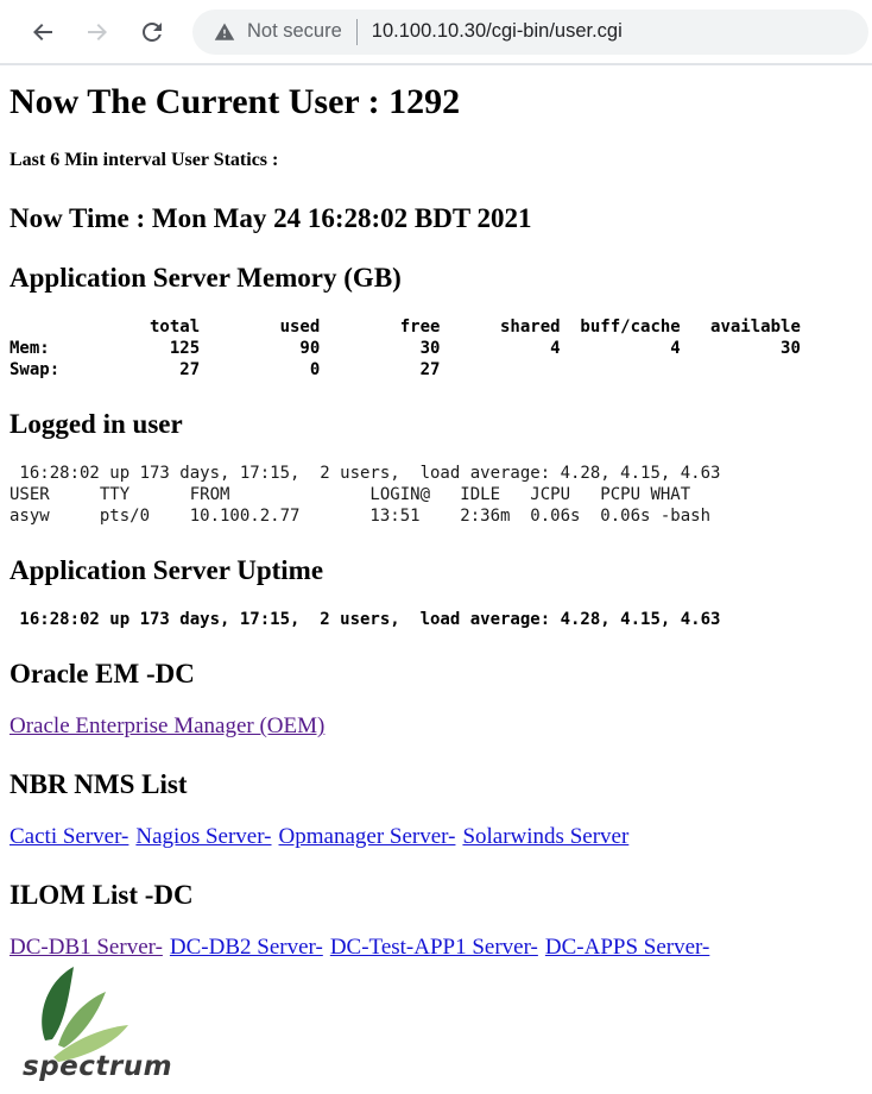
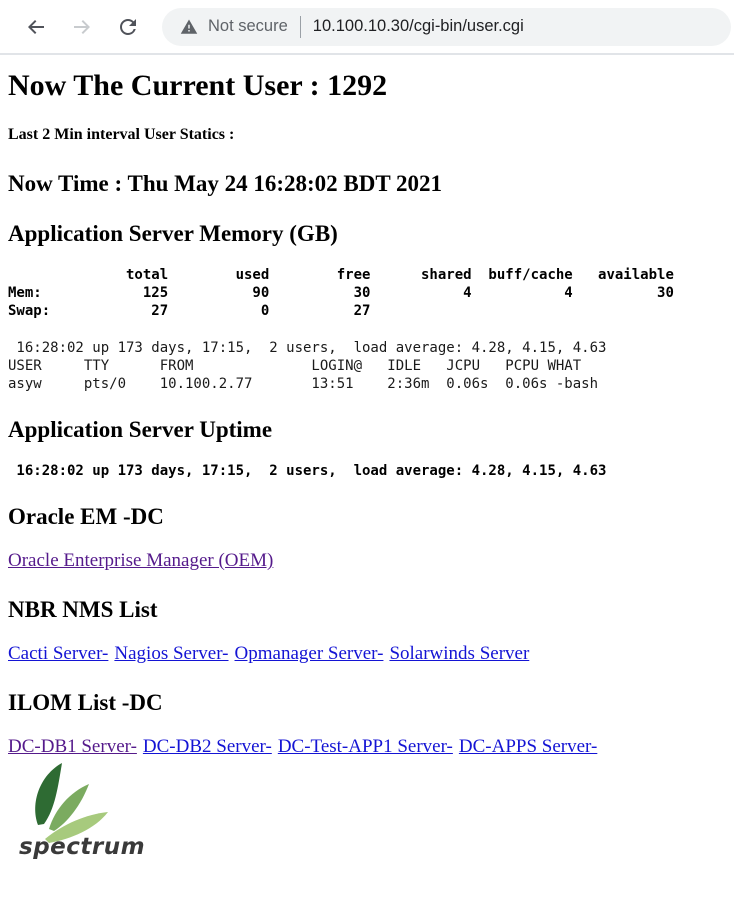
  Not secure
  10.100.10.30/cgi-bin/user.cgi
  Now The Current User : 1292
- Last 6 Min interval User Statics :
+ Last 2 Min interval User Statics :
- Now Time : Mon May 24 16:28:02 BDT 2021
+ Now Time : Thu May 24 16:28:02 BDT 2021
  Application Server Memory (GB)
  total used free shared buff/cache available
  Mem: 125 90 30 4 4 30
  Swap: 27 0 27
- Logged in user
  16:28:02 up 173 days, 17:15, 2 users, load average: 4.28, 4.15, 4.63
  USER TTY FROM LOGIN@ IDLE JCPU PCPU WHAT
  asyw pts/0 10.100.2.77 13:51 2:36m 0.06s 0.06s -bash
  Application Server Uptime
  16:28:02 up 173 days, 17:15, 2 users, load average: 4.28, 4.15, 4.63
  Oracle EM -DC
  Oracle Enterprise Manager (OEM)
  NBR NMS List
  Cacti Server- Nagios Server- Opmanager Server- Solarwinds Server
  ILOM List -DC
  DC-DB1 Server- DC-DB2 Server- DC-Test-APP1 Server- DC-APPS Server-
  spectrum
